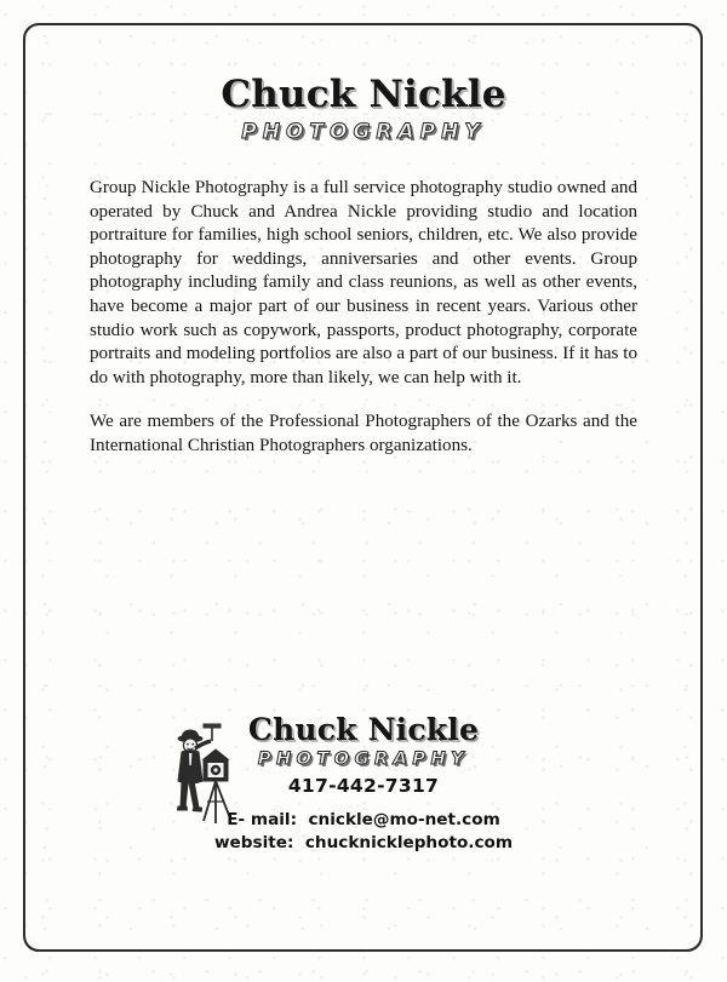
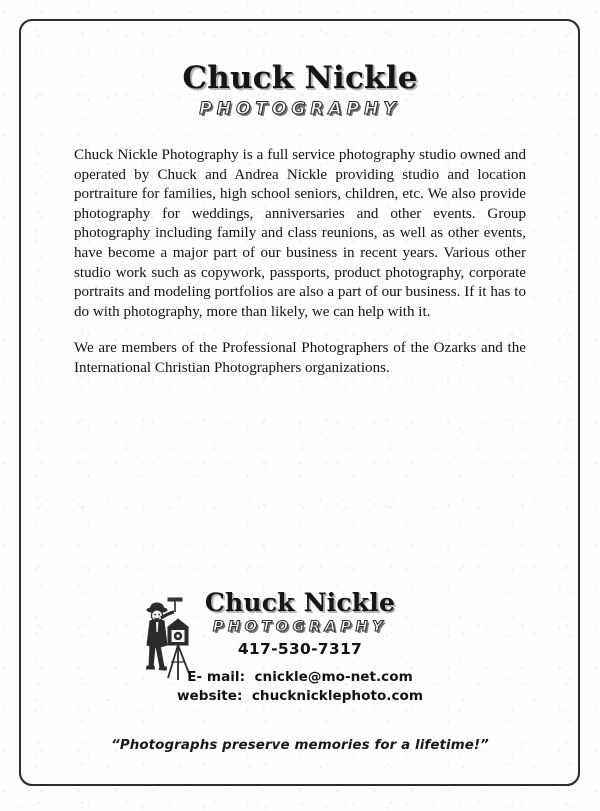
  Chuck Nickle
  PHOTOGRAPHY
- Group Nickle Photography is a full service photography studio owned and operated by Chuck and Andrea Nickle providing studio and location portraiture for families, high school seniors, children, etc. We also provide photography for weddings, anniversaries and other events. Group photography including family and class reunions, as well as other events, have become a major part of our business in recent years. Various other studio work such as copywork, passports, product photography, corporate portraits and modeling portfolios are also a part of our business. If it has to do with photography, more than likely, we can help with it.
+ Chuck Nickle Photography is a full service photography studio owned and operated by Chuck and Andrea Nickle providing studio and location portraiture for families, high school seniors, children, etc. We also provide photography for weddings, anniversaries and other events. Group photography including family and class reunions, as well as other events, have become a major part of our business in recent years. Various other studio work such as copywork, passports, product photography, corporate portraits and modeling portfolios are also a part of our business. If it has to do with photography, more than likely, we can help with it.
  We are members of the Professional Photographers of the Ozarks and the International Christian Photographers organizations.
  Chuck Nickle
  PHOTOGRAPHY
- 417-442-7317
+ 417-530-7317
  E- mail: cnickle@mo-net.com
  website: chucknicklephoto.com
+ “Photographs preserve memories for a lifetime!”
